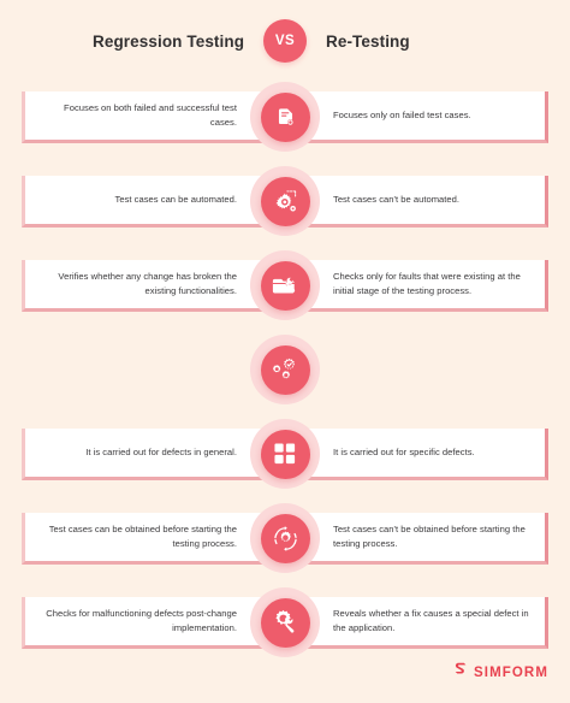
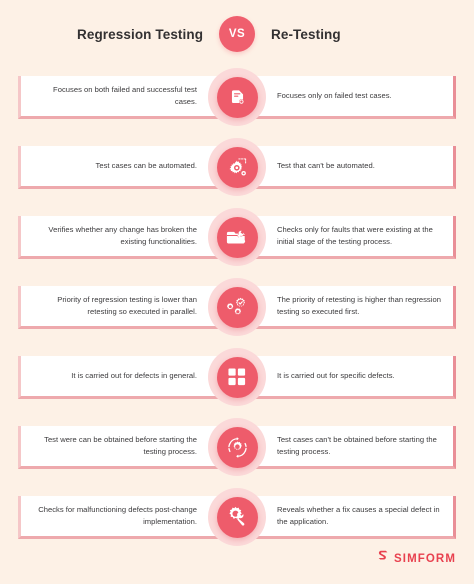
  Regression Testing
  VS
  Re-Testing
  Focuses on both failed and successful test cases.
  Focuses only on failed test cases.
  Test cases can be automated.
- Test cases can't be automated.
+ Test that can't be automated.
  Verifies whether any change has broken the existing functionalities.
  Checks only for faults that were existing at the initial stage of the testing process.
+ Priority of regression testing is lower than retesting so executed in parallel.
+ The priority of retesting is higher than regression testing so executed first.
  It is carried out for defects in general.
  It is carried out for specific defects.
- Test cases can be obtained before starting the testing process.
+ Test were can be obtained before starting the testing process.
  Test cases can't be obtained before starting the testing process.
  Checks for malfunctioning defects post-change implementation.
  Reveals whether a fix causes a special defect in the application.
  SIMFORM
